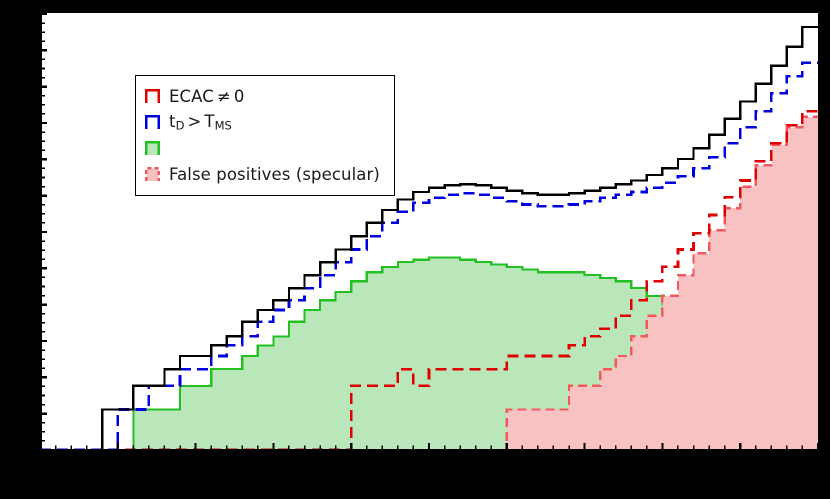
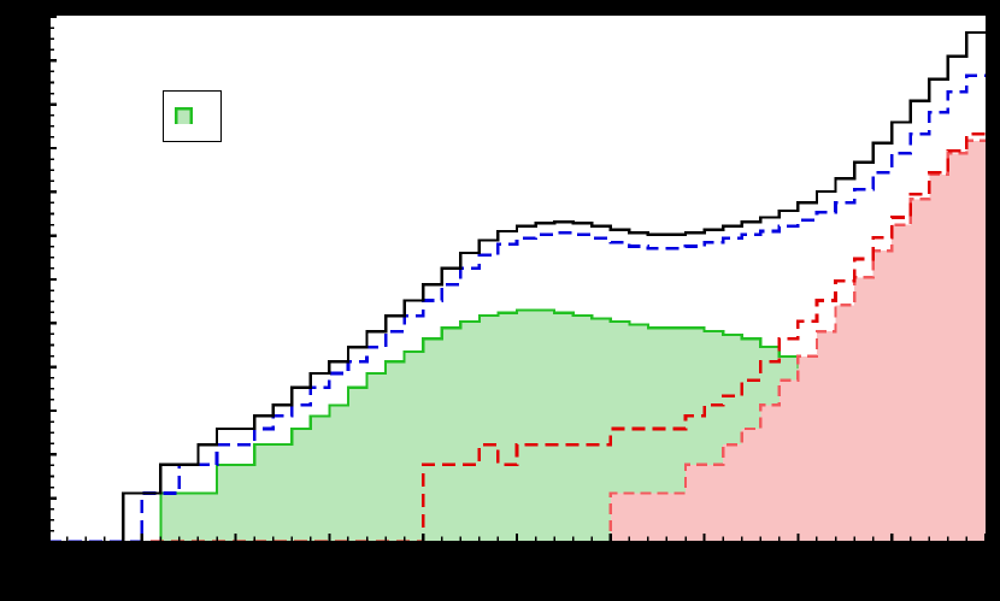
- ECAC ≠ 0
- tD > TMS
- False positives (specular)
